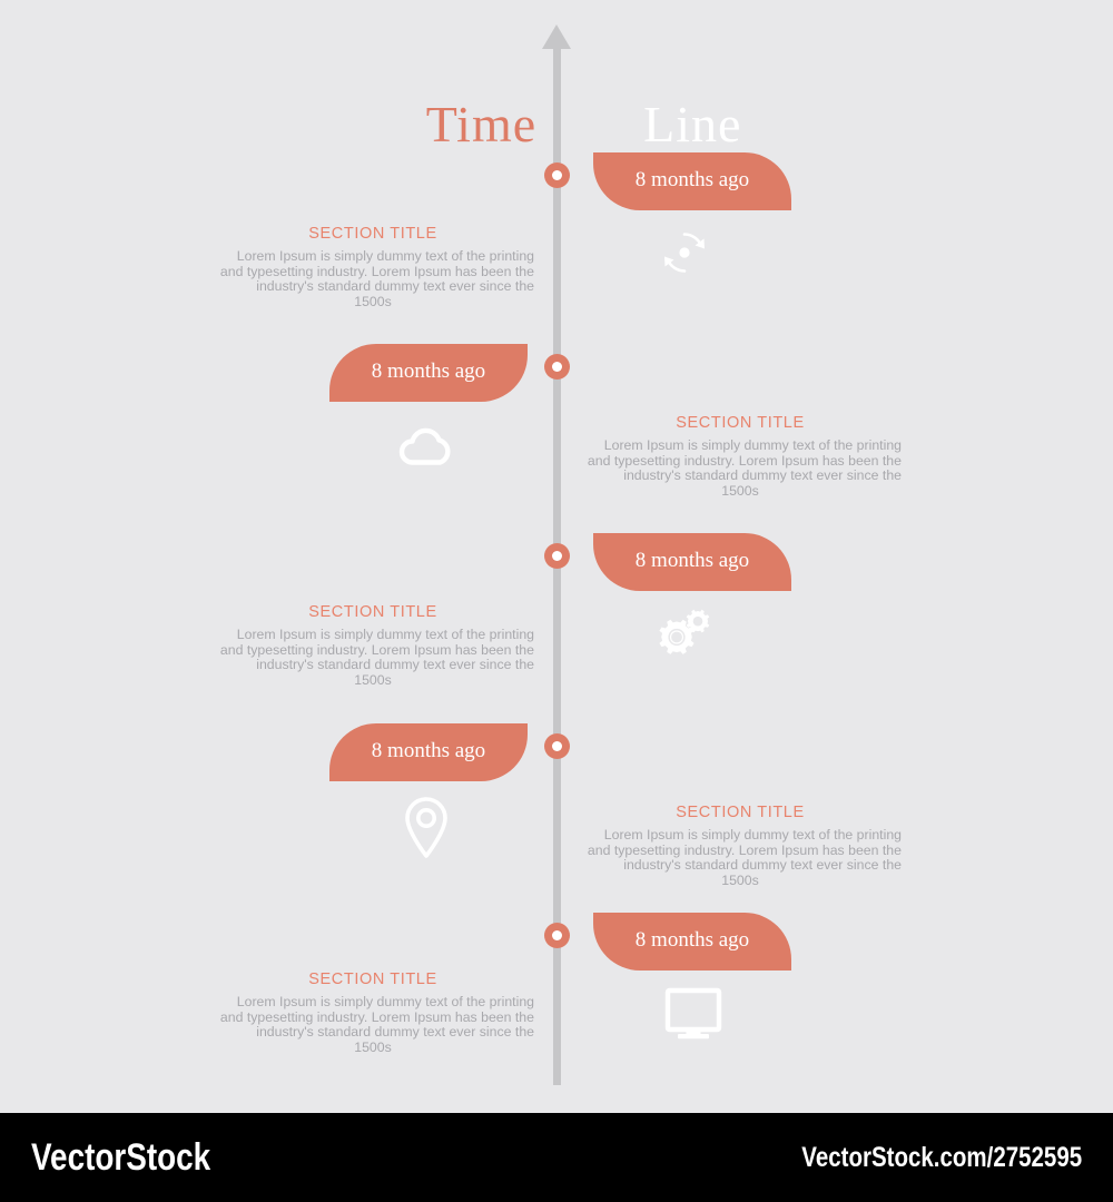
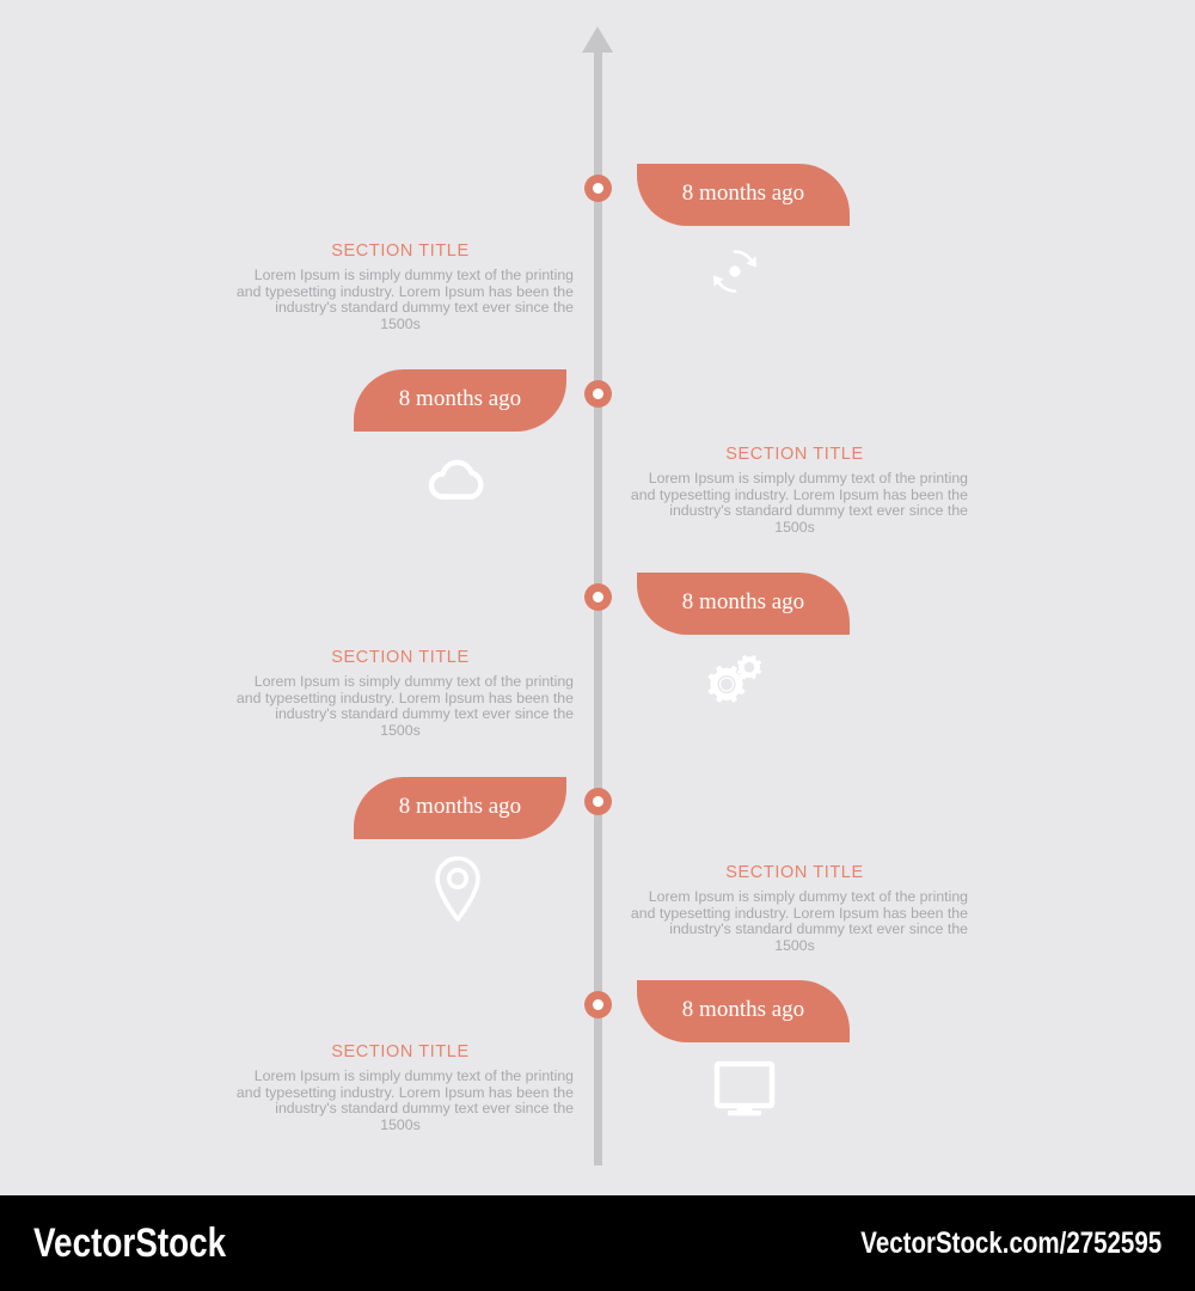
- Time Line
  8 months ago
  SECTION TITLE
  Lorem Ipsum is simply dummy text of the printing and typesetting industry. Lorem Ipsum has been the industry's standard dummy text ever since the
  1500s
  8 months ago
  SECTION TITLE
  Lorem Ipsum is simply dummy text of the printing and typesetting industry. Lorem Ipsum has been the industry's standard dummy text ever since the
  1500s
  8 months ago
  SECTION TITLE
  Lorem Ipsum is simply dummy text of the printing and typesetting industry. Lorem Ipsum has been the industry's standard dummy text ever since the
  1500s
  8 months ago
  SECTION TITLE
  Lorem Ipsum is simply dummy text of the printing and typesetting industry. Lorem Ipsum has been the industry's standard dummy text ever since the
  1500s
  8 months ago
  SECTION TITLE
  Lorem Ipsum is simply dummy text of the printing and typesetting industry. Lorem Ipsum has been the industry's standard dummy text ever since the
  1500s
  VectorStock
  VectorStock.com/2752595
